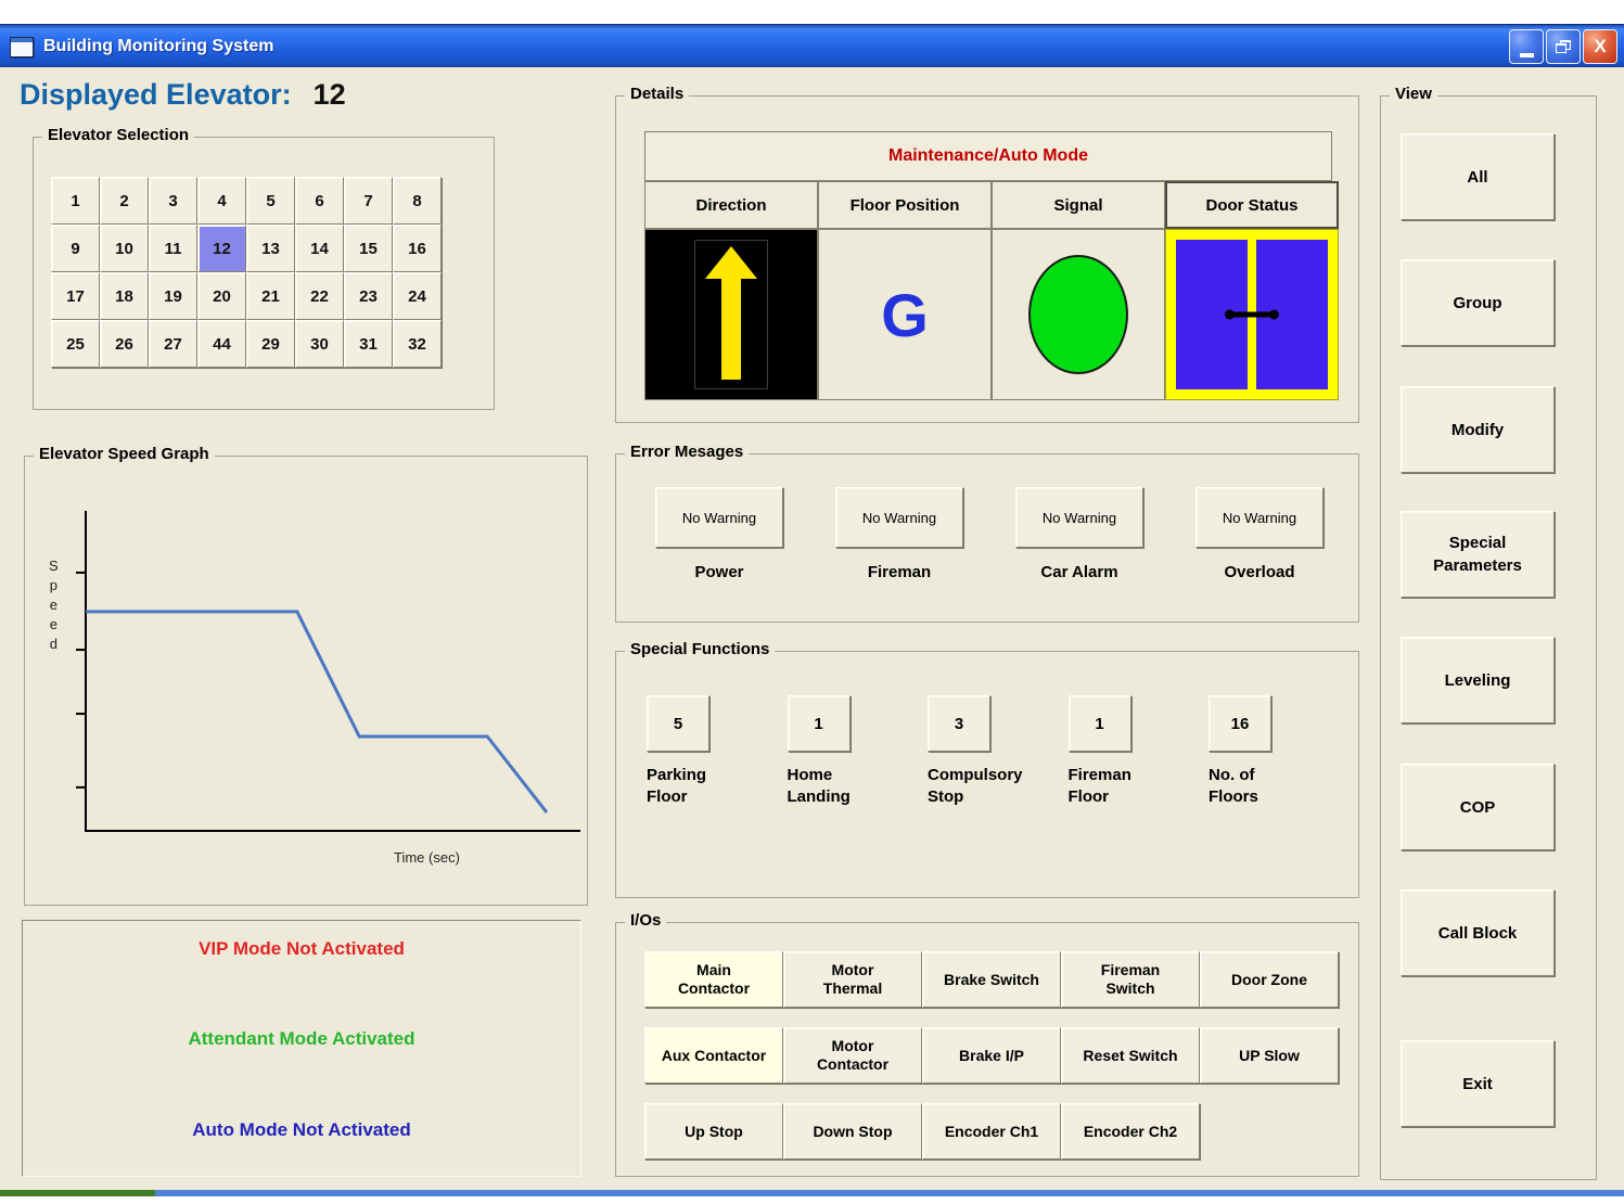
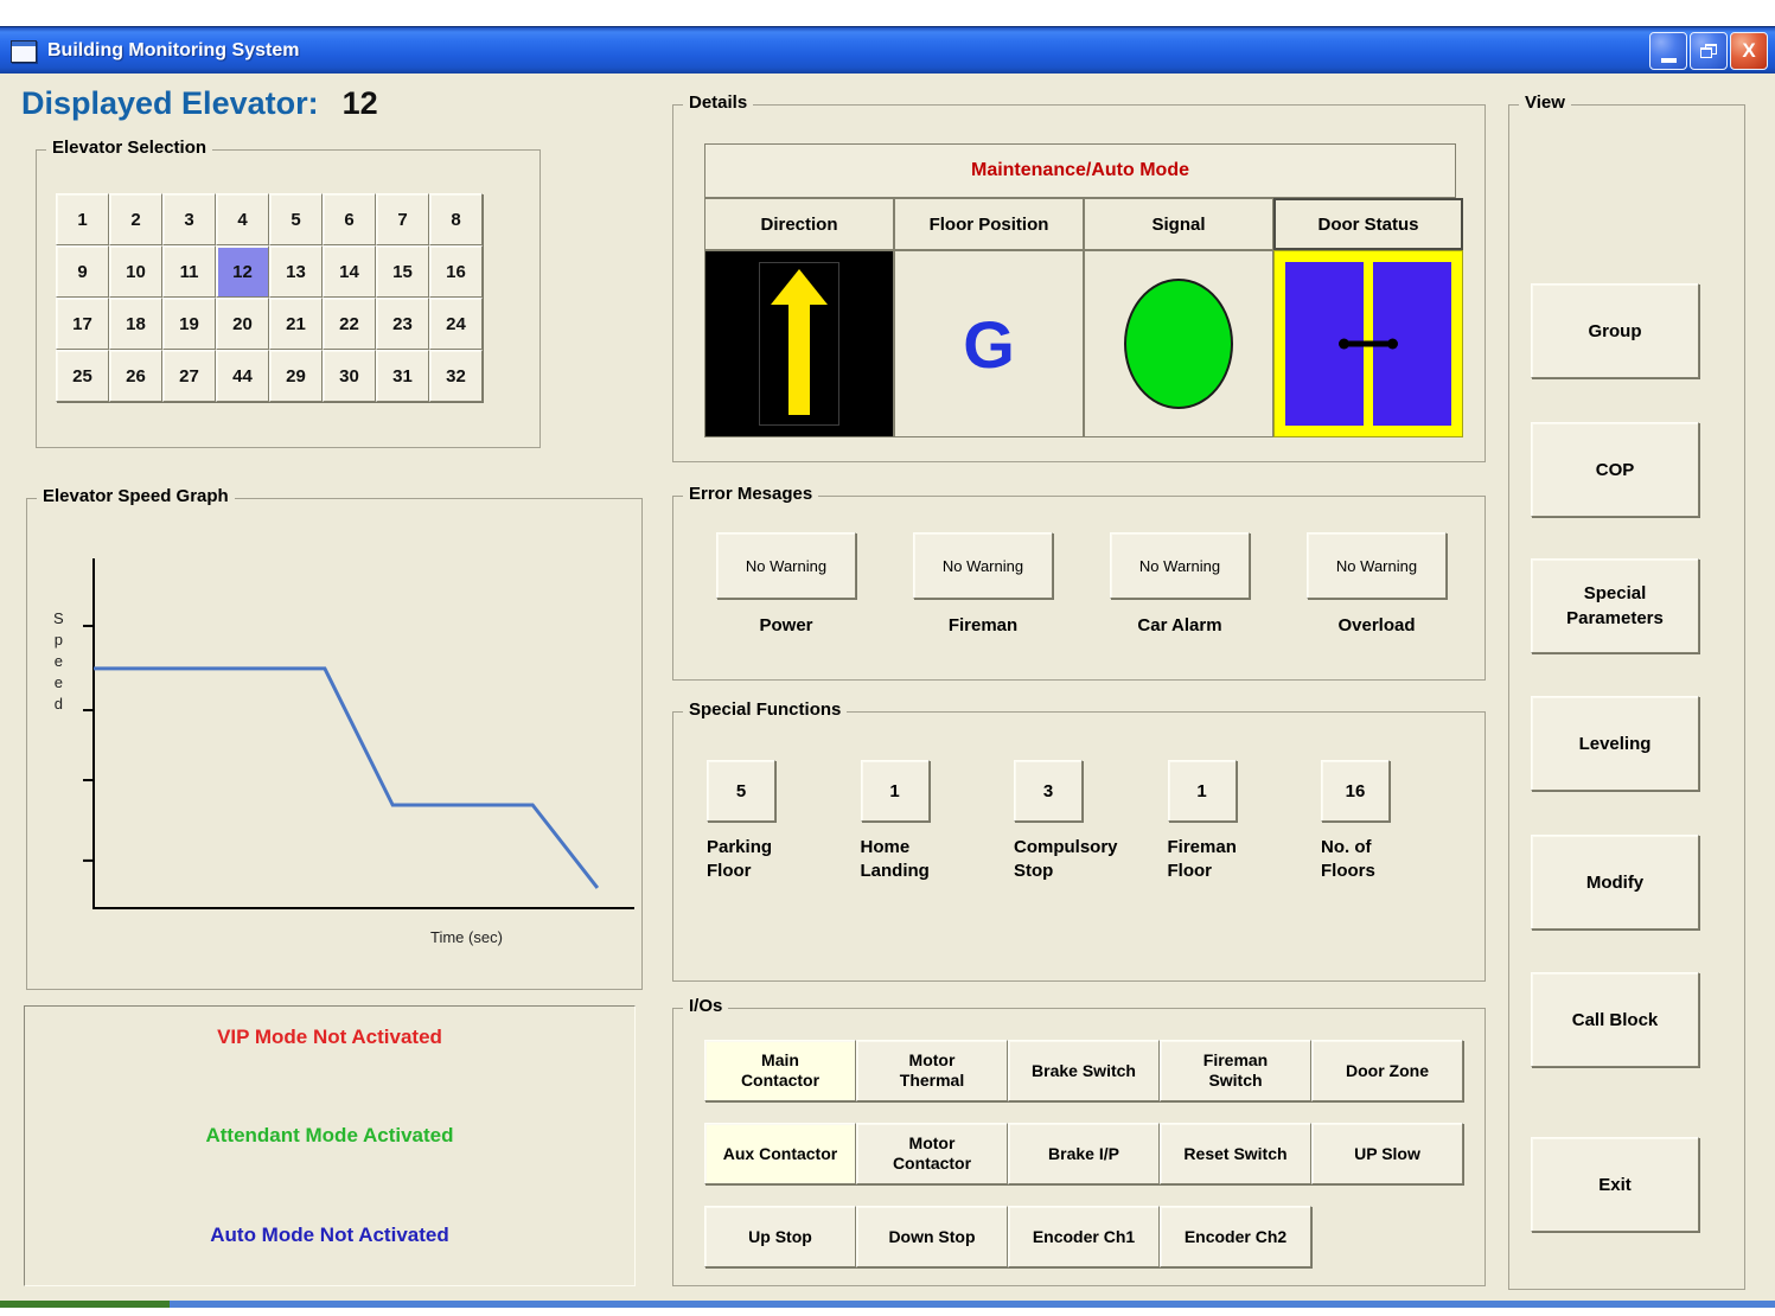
  Building Monitoring System
  X
  Displayed Elevator: 12
  Elevator Selection
  1
  2
  3
  4
  5
  6
  7
  8
  9
  10
  11
  12
  13
  14
  15
  16
  17
  18
  19
  20
  21
  22
  23
  24
  25
  26
  27
  44
  29
  30
  31
  32
  Elevator Speed Graph
  S
  p
  e
  e
  d
  Time (sec)
  VIP Mode Not Activated
  Attendant Mode Activated
  Auto Mode Not Activated
  Details
  Maintenance/Auto Mode
  Direction
  Floor Position
  Signal
  Door Status
  G
  Error Mesages
  No Warning
  Power
  No Warning
  Fireman
  No Warning
  Car Alarm
  No Warning
  Overload
  Special Functions
  5
  Parking
  Floor
  1
  Home
  Landing
  3
  Compulsory
  Stop
  1
  Fireman
  Floor
  16
  No. of
  Floors
  I/Os
  Main
  Contactor
  Motor
  Thermal
  Brake Switch
  Fireman
  Switch
  Door Zone
  Aux Contactor
  Motor
  Contactor
  Brake I/P
  Reset Switch
  UP Slow
  Up Stop
  Down Stop
  Encoder Ch1
  Encoder Ch2
  View
- All
  Group
- Modify
+ COP
  Special
  Parameters
  Leveling
- COP
+ Modify
  Call Block
  Exit
